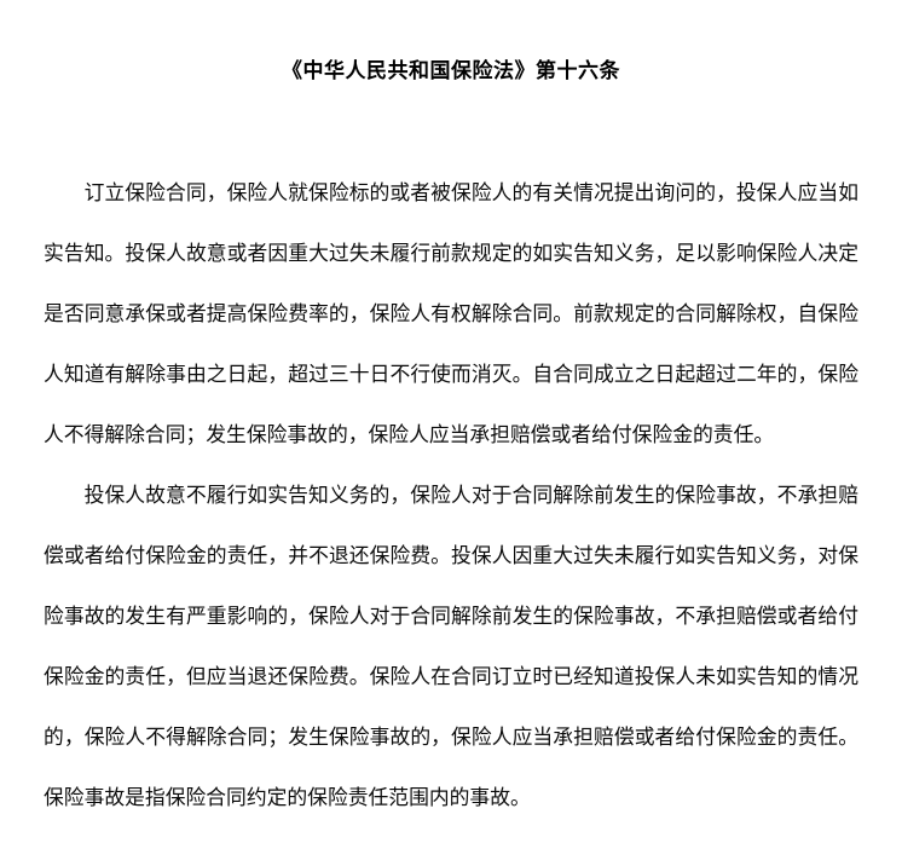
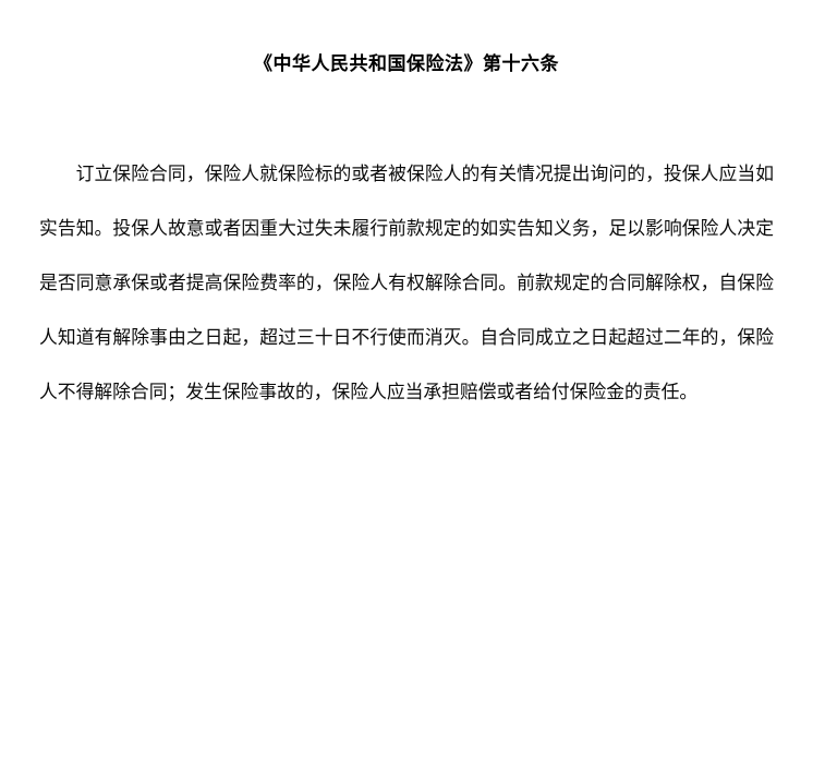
  《中华人民共和国保险法》第十六条
  订立保险合同，保险人就保险标的或者被保险人的有关情况提出询问的，投保人应当如实告知。投保人故意或者因重大过失未履行前款规定的如实告知义务，足以影响保险人决定是否同意承保或者提高保险费率的，保险人有权解除合同。前款规定的合同解除权，自保险人知道有解除事由之日起，超过三十日不行使而消灭。自合同成立之日起超过二年的，保险人不得解除合同；发生保险事故的，保险人应当承担赔偿或者给付保险金的责任。
- 投保人故意不履行如实告知义务的，保险人对于合同解除前发生的保险事故，不承担赔偿或者给付保险金的责任，并不退还保险费。投保人因重大过失未履行如实告知义务，对保险事故的发生有严重影响的，保险人对于合同解除前发生的保险事故，不承担赔偿或者给付保险金的责任，但应当退还保险费。保险人在合同订立时已经知道投保人未如实告知的情况的，保险人不得解除合同；发生保险事故的，保险人应当承担赔偿或者给付保险金的责任。保险事故是指保险合同约定的保险责任范围内的事故。
